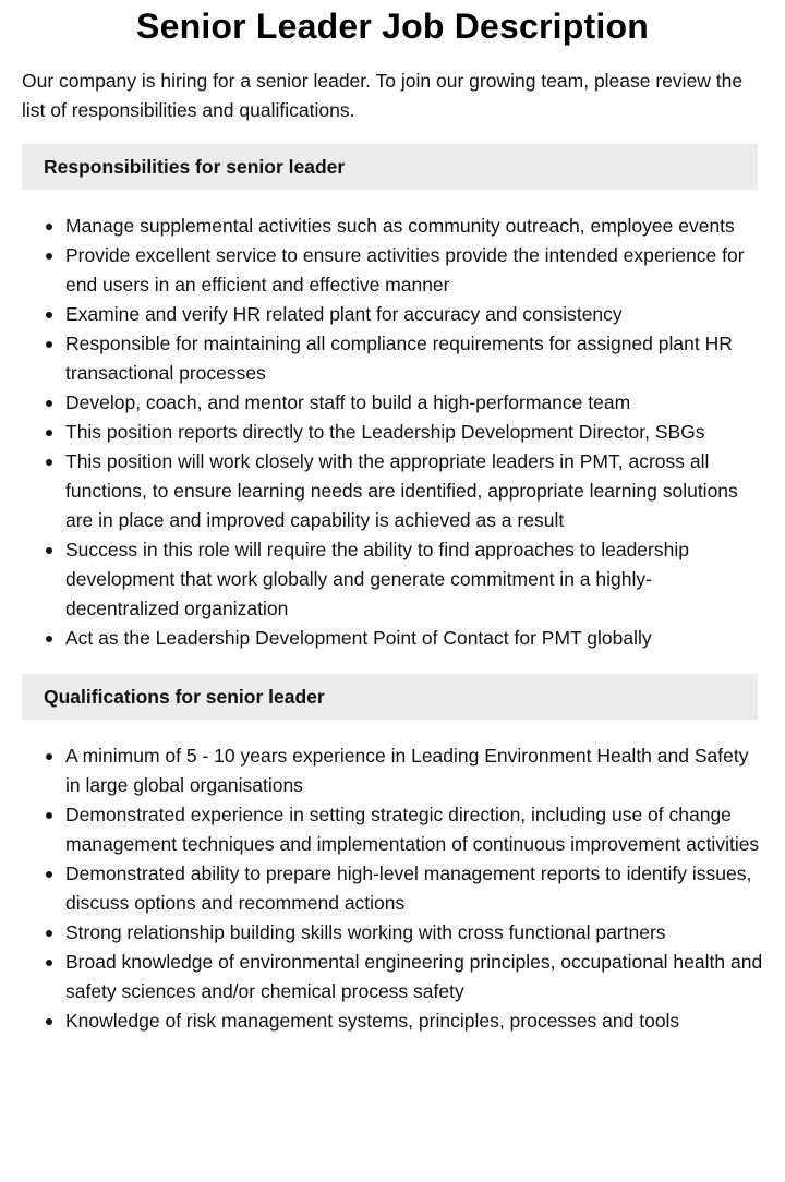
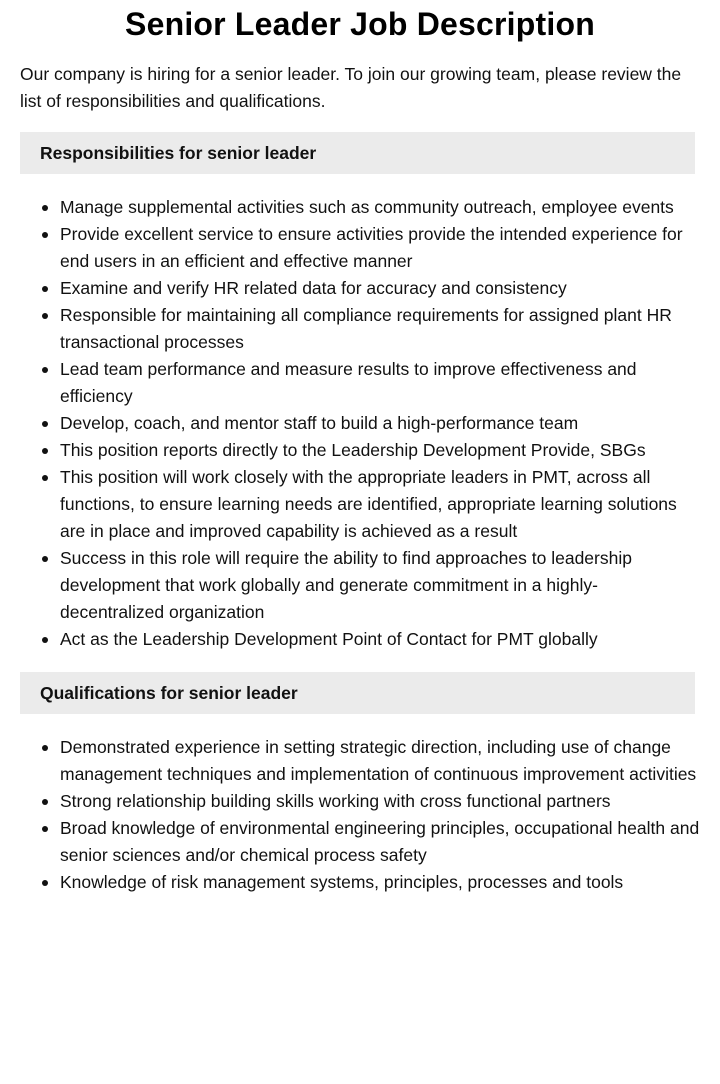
  Senior Leader Job Description
  Our company is hiring for a senior leader. To join our growing team, please review the list of responsibilities and qualifications.
  Responsibilities for senior leader
  Manage supplemental activities such as community outreach, employee events
  Provide excellent service to ensure activities provide the intended experience for end users in an efficient and effective manner
- Examine and verify HR related plant for accuracy and consistency
+ Examine and verify HR related data for accuracy and consistency
  Responsible for maintaining all compliance requirements for assigned plant HR transactional processes
+ Lead team performance and measure results to improve effectiveness and efficiency
  Develop, coach, and mentor staff to build a high-performance team
- This position reports directly to the Leadership Development Director, SBGs
+ This position reports directly to the Leadership Development Provide, SBGs
  This position will work closely with the appropriate leaders in PMT, across all functions, to ensure learning needs are identified, appropriate learning solutions are in place and improved capability is achieved as a result
  Success in this role will require the ability to find approaches to leadership development that work globally and generate commitment in a highly-decentralized organization
  Act as the Leadership Development Point of Contact for PMT globally
  Qualifications for senior leader
- A minimum of 5 - 10 years experience in Leading Environment Health and Safety in large global organisations
  Demonstrated experience in setting strategic direction, including use of change management techniques and implementation of continuous improvement activities
- Demonstrated ability to prepare high-level management reports to identify issues, discuss options and recommend actions
  Strong relationship building skills working with cross functional partners
- Broad knowledge of environmental engineering principles, occupational health and safety sciences and/or chemical process safety
+ Broad knowledge of environmental engineering principles, occupational health and senior sciences and/or chemical process safety
  Knowledge of risk management systems, principles, processes and tools
